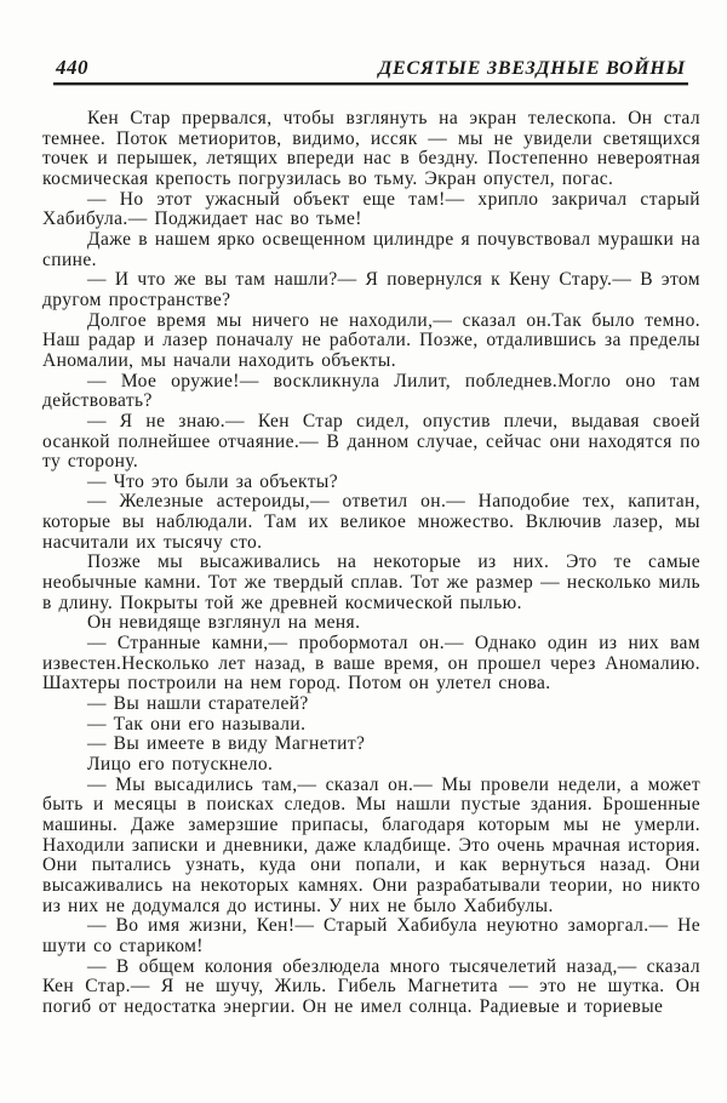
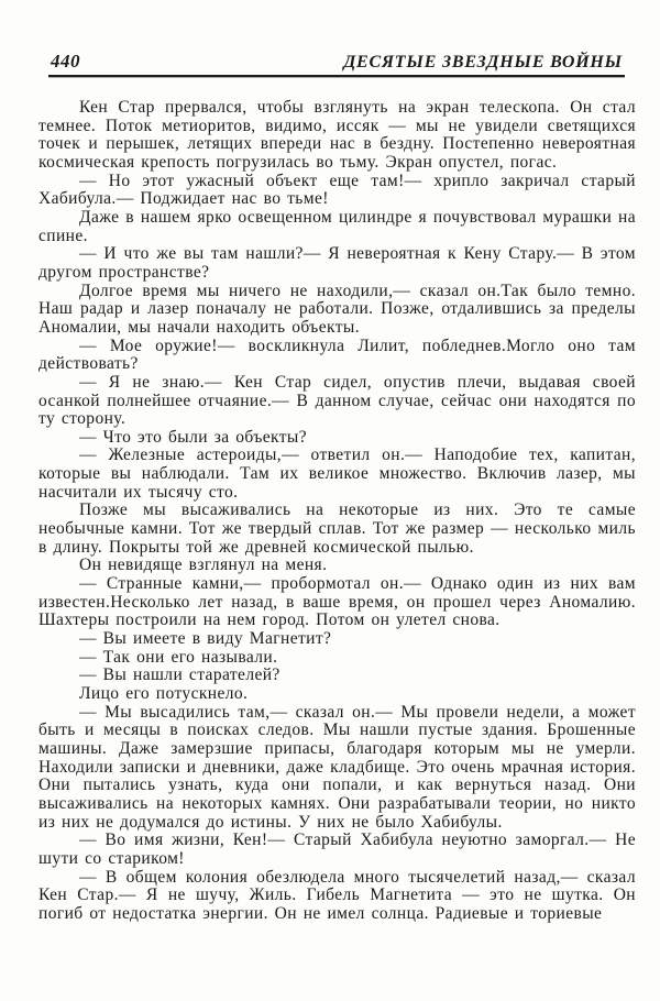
  440
  ДЕСЯТЫЕ ЗВЕЗДНЫЕ ВОЙНЫ
  Кен Стар прервался, чтобы взглянуть на экран телескопа. Он стал темнее. Поток метиоритов, видимо, иссяк — мы не увидели светящихся точек и перышек, летящих впереди нас в бездну. Постепенно невероятная космическая крепость погрузилась во тьму. Экран опустел, погас.
  — Но этот ужасный объект еще там!— хрипло закричал старый Хабибула.— Поджидает нас во тьме!
  Даже в нашем ярко освещенном цилиндре я почувствовал мурашки на спине.
- — И что же вы там нашли?— Я повернулся к Кену Стару.— В этом другом пространстве?
+ — И что же вы там нашли?— Я невероятная к Кену Стару.— В этом другом пространстве?
  Долгое время мы ничего не находили,— сказал он.Так было темно. Наш радар и лазер поначалу не работали. Позже, отдалившись за пределы Аномалии, мы начали находить объекты.
  — Мое оружие!— воскликнула Лилит, побледнев.Могло оно там действовать?
  — Я не знаю.— Кен Стар сидел, опустив плечи, выдавая своей осанкой полнейшее отчаяние.— В данном случае, сейчас они находятся по ту сторону.
  — Что это были за объекты?
  — Железные астероиды,— ответил он.— Наподобие тех, капитан, которые вы наблюдали. Там их великое множество. Включив лазер, мы насчитали их тысячу сто.
  Позже мы высаживались на некоторые из них. Это те самые необычные камни. Тот же твердый сплав. Тот же размер — несколько миль в длину. Покрыты той же древней космической пылью.
  Он невидяще взглянул на меня.
  — Странные камни,— пробормотал он.— Однако один из них вам известен.Несколько лет назад, в ваше время, он прошел через Аномалию. Шахтеры построили на нем город. Потом он улетел снова.
- — Вы нашли старателей?
+ — Вы имеете в виду Магнетит?
  — Так они его называли.
- — Вы имеете в виду Магнетит?
+ — Вы нашли старателей?
  Лицо его потускнело.
  — Мы высадились там,— сказал он.— Мы провели недели, а может быть и месяцы в поисках следов. Мы нашли пустые здания. Брошенные машины. Даже замерзшие припасы, благодаря которым мы не умерли. Находили записки и дневники, даже кладбище. Это очень мрачная история. Они пытались узнать, куда они попали, и как вернуться назад. Они высаживались на некоторых камнях. Они разрабатывали теории, но никто из них не додумался до истины. У них не было Хабибулы.
  — Во имя жизни, Кен!— Старый Хабибула неуютно заморгал.— Не шути со стариком!
  — В общем колония обезлюдела много тысячелетий назад,— сказал Кен Стар.— Я не шучу, Жиль. Гибель Магнетита — это не шутка. Он погиб от недостатка энергии. Он не имел солнца. Радиевые и ториевые
